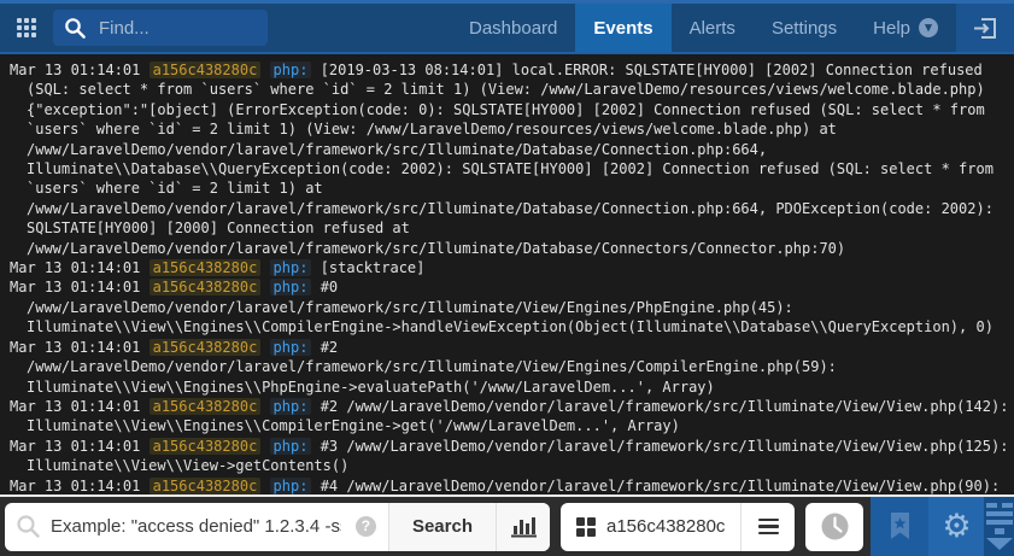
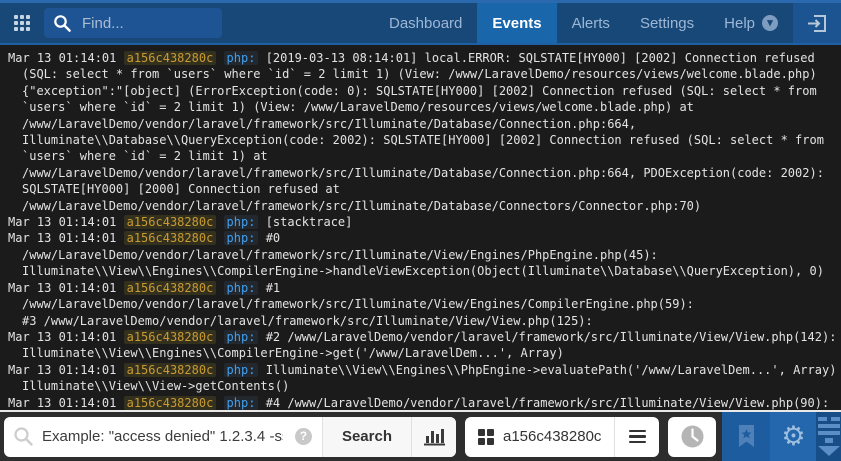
  Find...
  Dashboard
  Events
  Alerts
  Settings
  Help
  ▾
  Mar 13 01:14:01 a156c438280c php: [2019-03-13 08:14:01] local.ERROR: SQLSTATE[HY000] [2002] Connection refused
  (SQL: select * from `users` where `id` = 2 limit 1) (View: /www/LaravelDemo/resources/views/welcome.blade.php)
  {"exception":"[object] (ErrorException(code: 0): SQLSTATE[HY000] [2002] Connection refused (SQL: select * from
  `users` where `id` = 2 limit 1) (View: /www/LaravelDemo/resources/views/welcome.blade.php) at
  /www/LaravelDemo/vendor/laravel/framework/src/Illuminate/Database/Connection.php:664,
  Illuminate\\Database\\QueryException(code: 2002): SQLSTATE[HY000] [2002] Connection refused (SQL: select * from
  `users` where `id` = 2 limit 1) at
  /www/LaravelDemo/vendor/laravel/framework/src/Illuminate/Database/Connection.php:664, PDOException(code: 2002):
  SQLSTATE[HY000] [2000] Connection refused at
  /www/LaravelDemo/vendor/laravel/framework/src/Illuminate/Database/Connectors/Connector.php:70)
  Mar 13 01:14:01 a156c438280c php: [stacktrace]
  Mar 13 01:14:01 a156c438280c php: #0
  /www/LaravelDemo/vendor/laravel/framework/src/Illuminate/View/Engines/PhpEngine.php(45):
  Illuminate\\View\\Engines\\CompilerEngine->handleViewException(Object(Illuminate\\Database\\QueryException), 0)
- Mar 13 01:14:01 a156c438280c php: #2
+ Mar 13 01:14:01 a156c438280c php: #1
  /www/LaravelDemo/vendor/laravel/framework/src/Illuminate/View/Engines/CompilerEngine.php(59):
- Illuminate\\View\\Engines\\PhpEngine->evaluatePath('/www/LaravelDem...', Array)
+ #3 /www/LaravelDemo/vendor/laravel/framework/src/Illuminate/View/View.php(125):
  Mar 13 01:14:01 a156c438280c php: #2 /www/LaravelDemo/vendor/laravel/framework/src/Illuminate/View/View.php(142):
  Illuminate\\View\\Engines\\CompilerEngine->get('/www/LaravelDem...', Array)
- Mar 13 01:14:01 a156c438280c php: #3 /www/LaravelDemo/vendor/laravel/framework/src/Illuminate/View/View.php(125):
+ Mar 13 01:14:01 a156c438280c php: Illuminate\\View\\Engines\\PhpEngine->evaluatePath('/www/LaravelDem...', Array)
  Illuminate\\View\\View->getContents()
  Mar 13 01:14:01 a156c438280c php: #4 /www/LaravelDemo/vendor/laravel/framework/src/Illuminate/View/View.php(90):
  Example: "access denied" 1.2.3.4 -s
  ?
  Search
  a156c438280c
  ⚙
